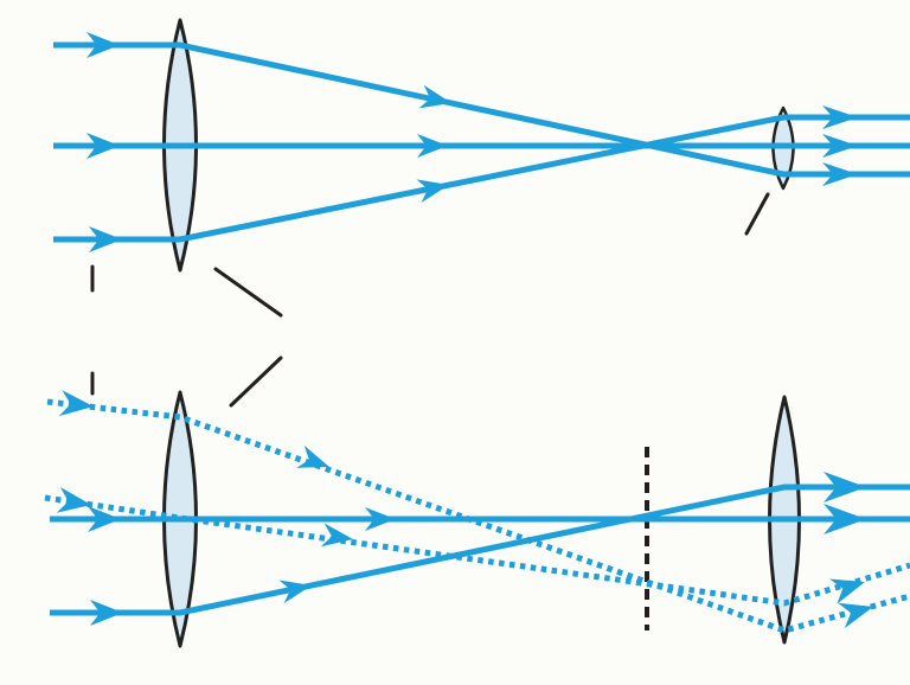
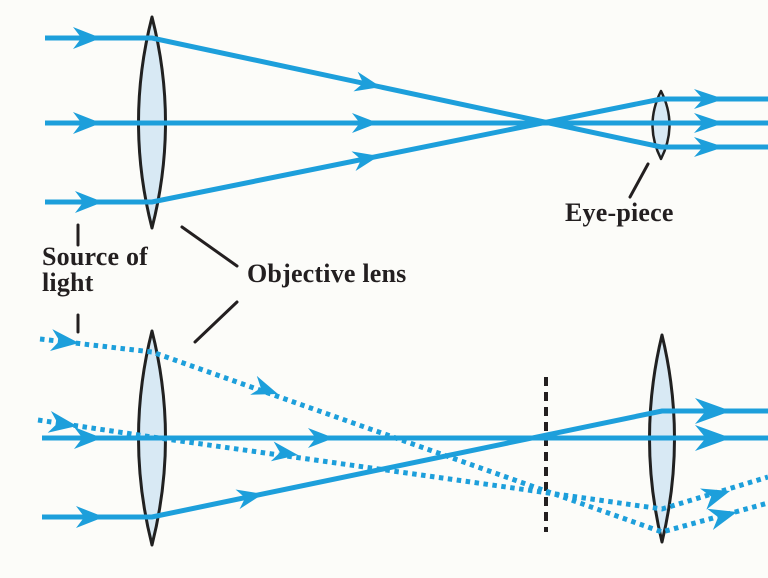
+ Source of
+ light
+ Objective lens
+ Eye-piece
